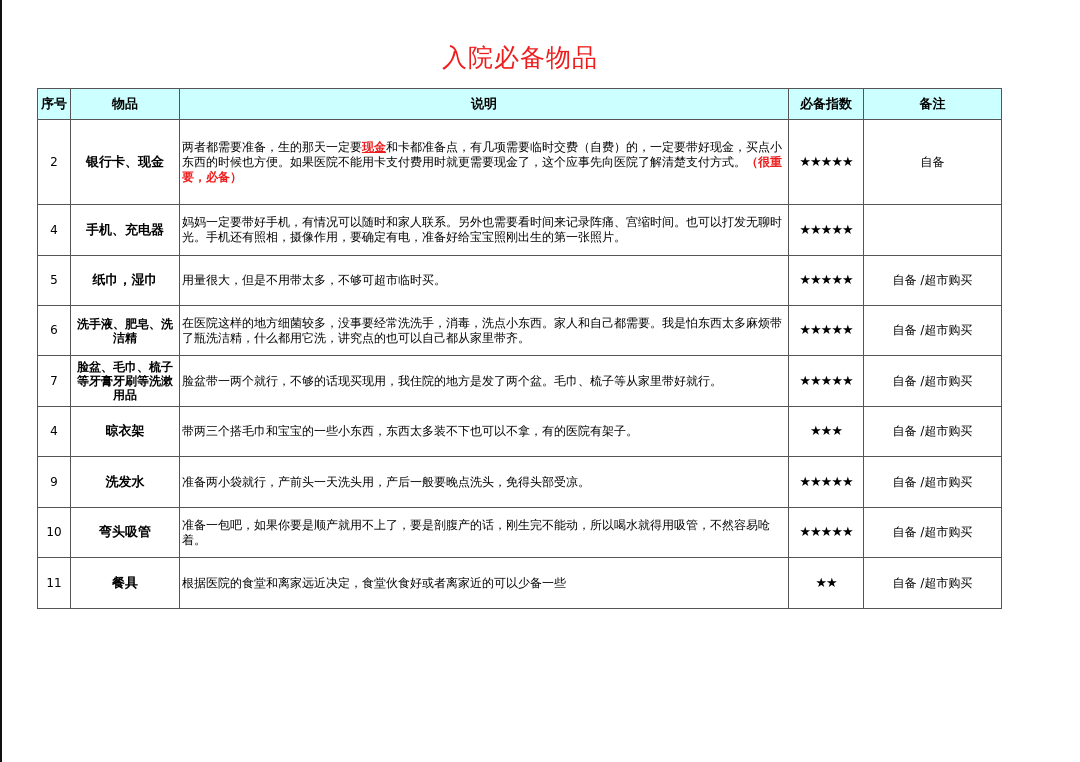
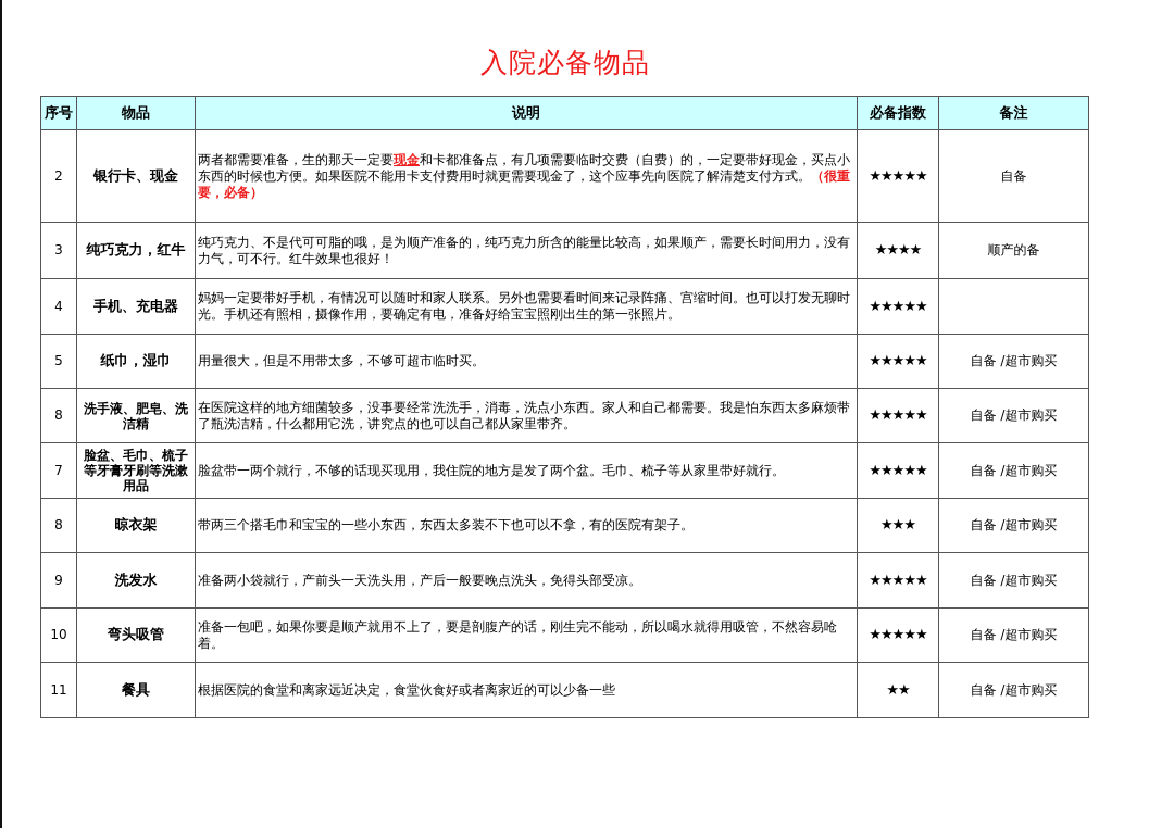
  入院必备物品
  序号	物品	说明	必备指数	备注
  2	银行卡、现金	两者都需要准备，生的那天一定要现金和卡都准备点，有几项需要临时交费（自费）的，一定要带好现金，买点小东西的时候也方便。如果医院不能用卡支付费用时就更需要现金了，这个应事先向医院了解清楚支付方式。（很重要，必备）	★★★★★	自备
+ 3	纯巧克力，红牛	纯巧克力、不是代可可脂的哦，是为顺产准备的，纯巧克力所含的能量比较高，如果顺产，需要长时间用力，没有力气，可不行。红牛效果也很好！	★★★★	顺产的备
  4	手机、充电器	妈妈一定要带好手机，有情况可以随时和家人联系。另外也需要看时间来记录阵痛、宫缩时间。也可以打发无聊时光。手机还有照相，摄像作用，要确定有电，准备好给宝宝照刚出生的第一张照片。	★★★★★
  5	纸巾，湿巾	用量很大，但是不用带太多，不够可超市临时买。	★★★★★	自备 /超市购买
- 6	洗手液、肥皂、洗洁精	在医院这样的地方细菌较多，没事要经常洗洗手，消毒，洗点小东西。家人和自己都需要。我是怕东西太多麻烦带了瓶洗洁精，什么都用它洗，讲究点的也可以自己都从家里带齐。	★★★★★	自备 /超市购买
+ 8	洗手液、肥皂、洗洁精	在医院这样的地方细菌较多，没事要经常洗洗手，消毒，洗点小东西。家人和自己都需要。我是怕东西太多麻烦带了瓶洗洁精，什么都用它洗，讲究点的也可以自己都从家里带齐。	★★★★★	自备 /超市购买
  7	脸盆、毛巾、梳子等牙膏牙刷等洗漱用品	脸盆带一两个就行，不够的话现买现用，我住院的地方是发了两个盆。毛巾、梳子等从家里带好就行。	★★★★★	自备 /超市购买
- 4	晾衣架	带两三个搭毛巾和宝宝的一些小东西，东西太多装不下也可以不拿，有的医院有架子。	★★★	自备 /超市购买
+ 8	晾衣架	带两三个搭毛巾和宝宝的一些小东西，东西太多装不下也可以不拿，有的医院有架子。	★★★	自备 /超市购买
  9	洗发水	准备两小袋就行，产前头一天洗头用，产后一般要晚点洗头，免得头部受凉。	★★★★★	自备 /超市购买
  10	弯头吸管	准备一包吧，如果你要是顺产就用不上了，要是剖腹产的话，刚生完不能动，所以喝水就得用吸管，不然容易呛着。	★★★★★	自备 /超市购买
  11	餐具	根据医院的食堂和离家远近决定，食堂伙食好或者离家近的可以少备一些	★★	自备 /超市购买
